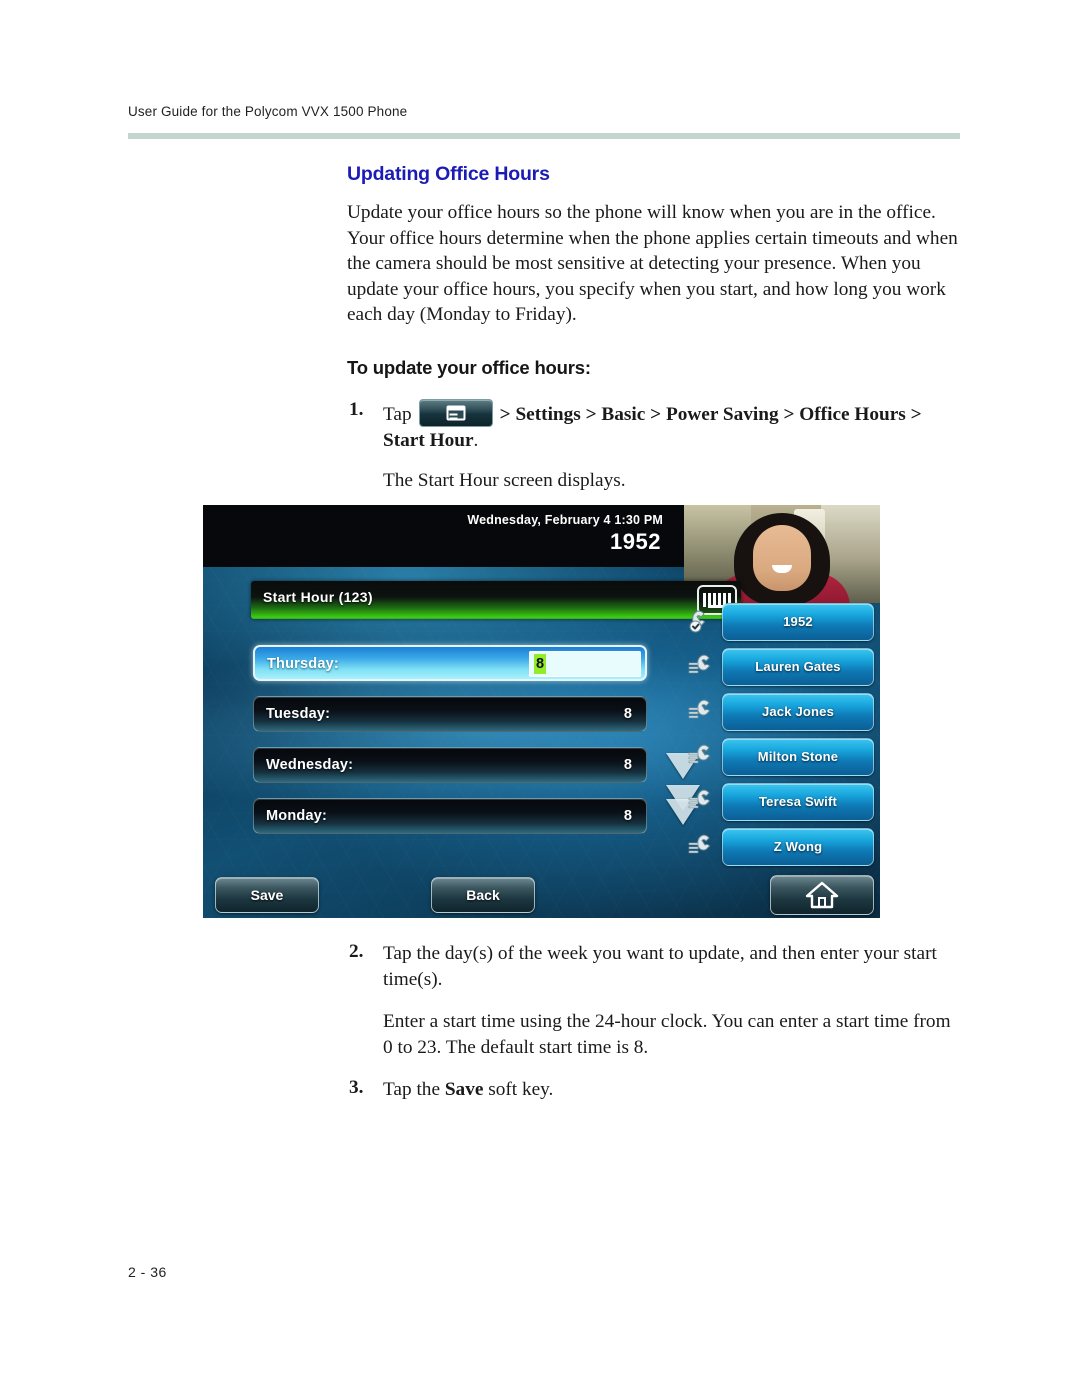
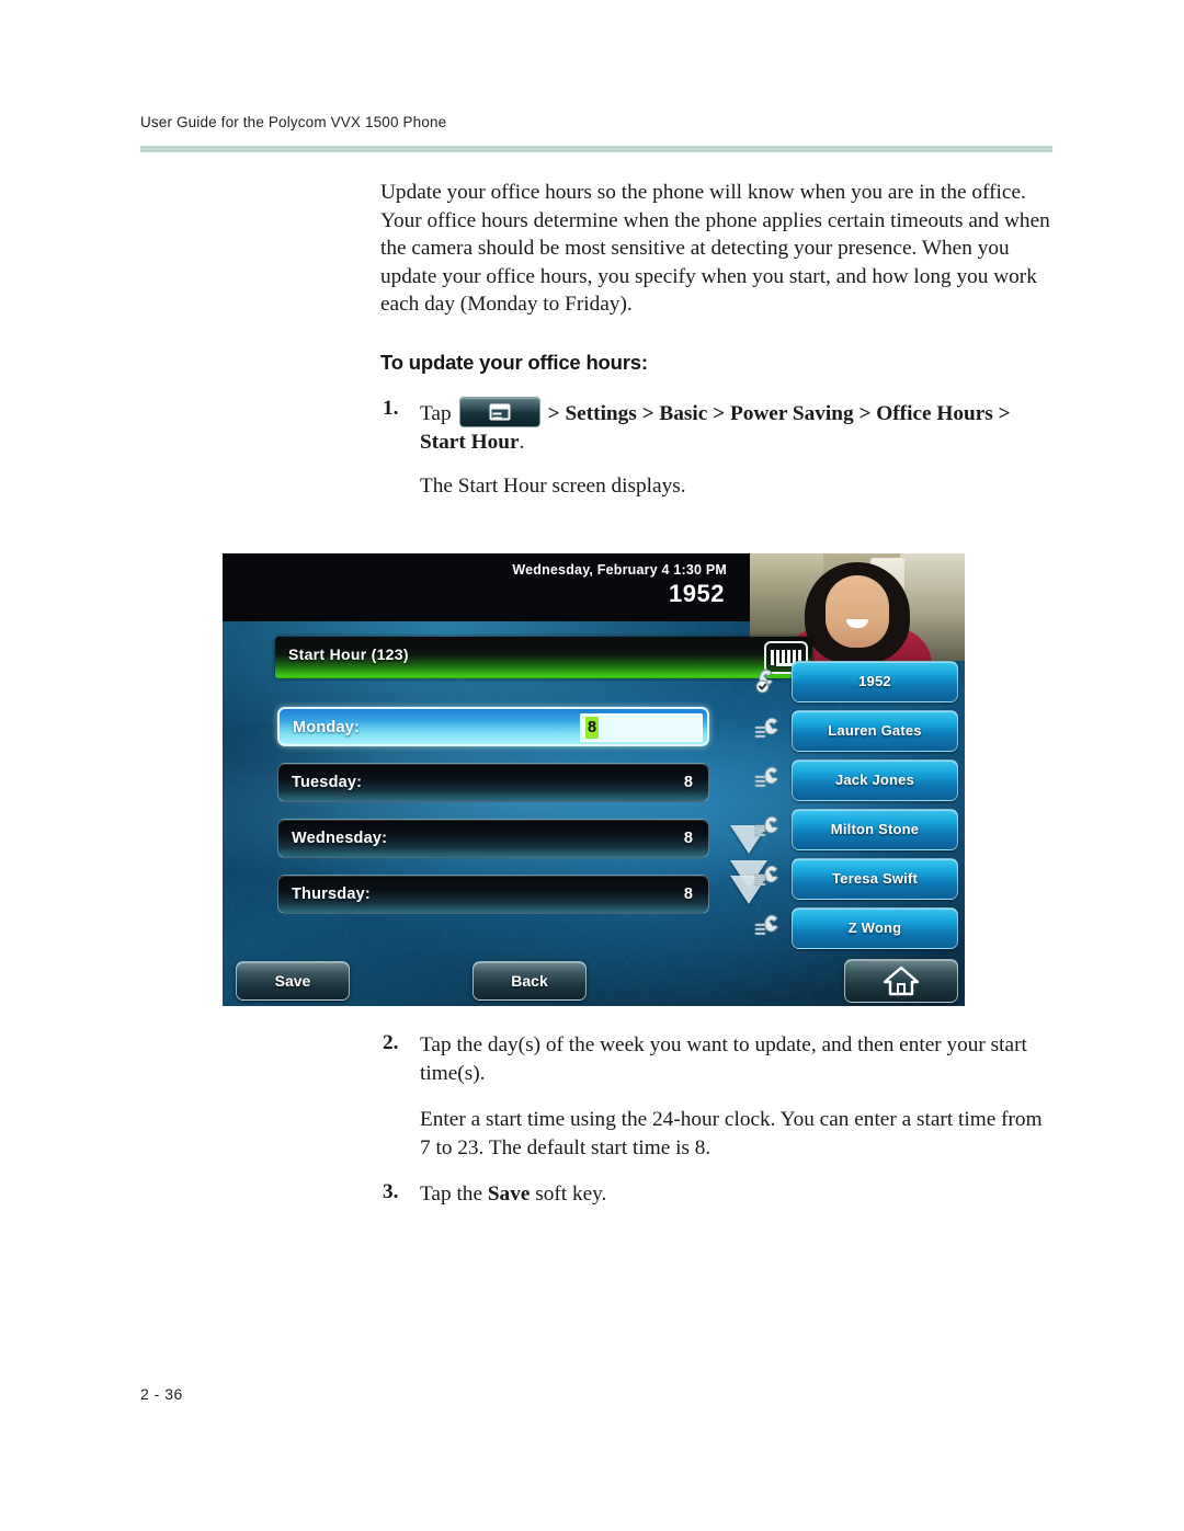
  User Guide for the Polycom VVX 1500 Phone
- Updating Office Hours
  Update your office hours so the phone will know when you are in the office. Your office hours determine when the phone applies certain timeouts and when the camera should be most sensitive at detecting your presence. When you update your office hours, you specify when you start, and how long you work each day (Monday to Friday).
  To update your office hours:
  1.
  Tap > Settings > Basic > Power Saving > Office Hours > Start Hour.
  The Start Hour screen displays.
  Wednesday, February 4 1:30 PM
  1952
  Start Hour (123)
- Thursday:
+ Monday:
  8
  Tuesday:
  8
  Wednesday:
  8
- Monday:
+ Thursday:
  8
  1952
  Lauren Gates
  Jack Jones
  Milton Stone
  Teresa Swift
  Z Wong
  Save
  Back
  2.
  Tap the day(s) of the week you want to update, and then enter your start time(s).
- Enter a start time using the 24-hour clock. You can enter a start time from 0 to 23. The default start time is 8.
+ Enter a start time using the 24-hour clock. You can enter a start time from 7 to 23. The default start time is 8.
  3.
  Tap the Save soft key.
  2 - 36
